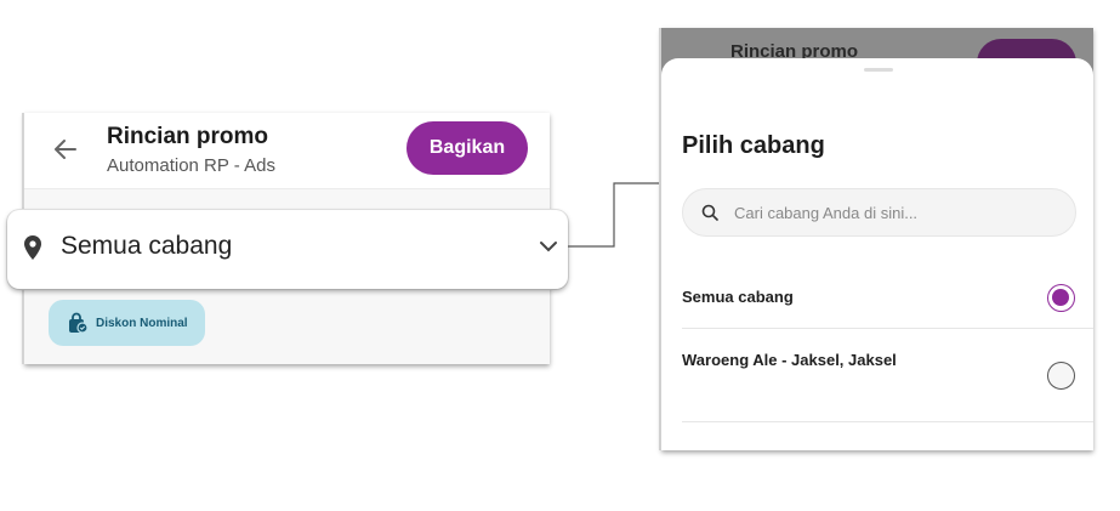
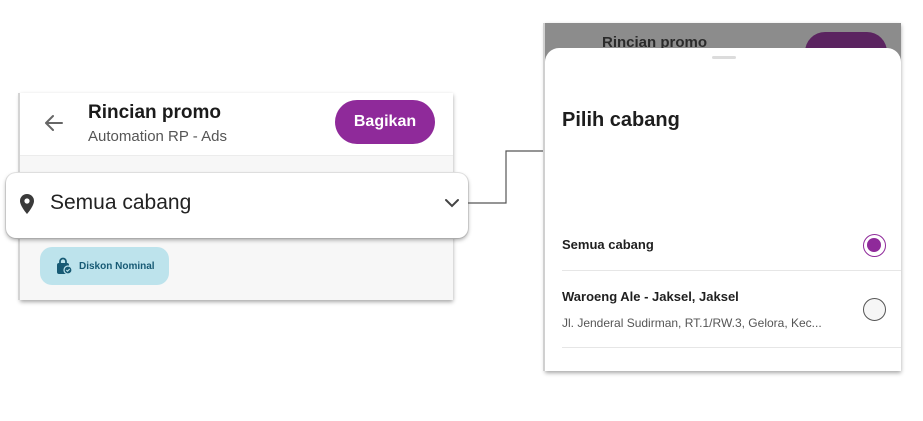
  Rincian promo
  Automation RP - Ads
  Bagikan
  Diskon Nominal
  Semua cabang
  Rincian promo
  Pilih cabang
- Cari cabang Anda di sini...
  Semua cabang
  Waroeng Ale - Jaksel, Jaksel
+ Jl. Jenderal Sudirman, RT.1/RW.3, Gelora, Kec...
